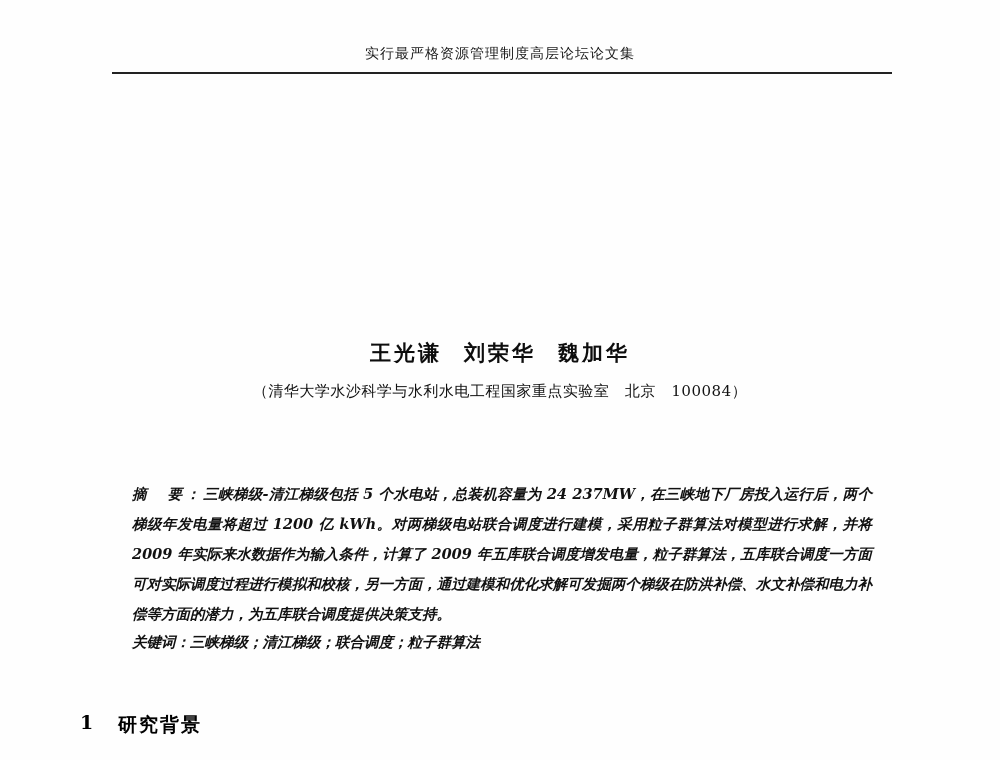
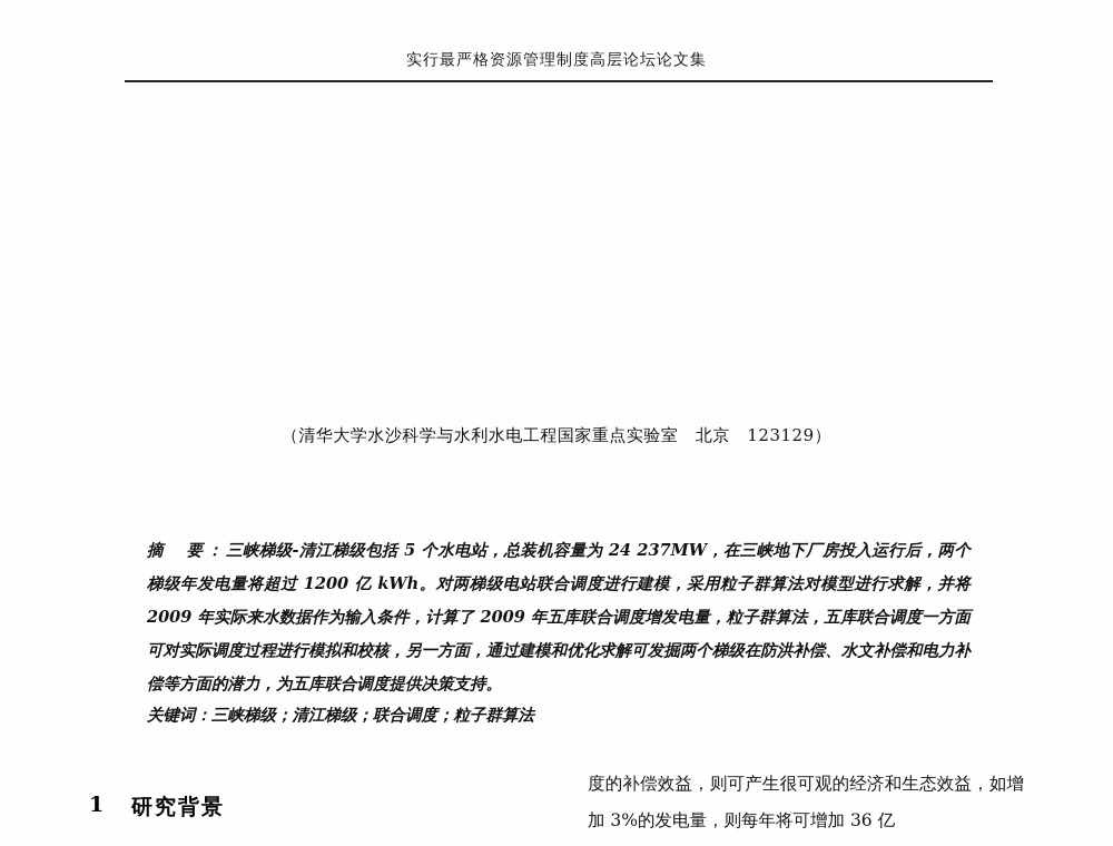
  实行最严格资源管理制度高层论坛论文集
- 王光谦 刘荣华 魏加华
- （清华大学水沙科学与水利水电工程国家重点实验室 北京 100084）
+ （清华大学水沙科学与水利水电工程国家重点实验室 北京 123129）
  摘 要：三峡梯级-清江梯级包括 5 个水电站，总装机容量为 24 237MW，在三峡地下厂房投入运行后，两个梯级年发电量将超过 1200 亿 kWh。对两梯级电站联合调度进行建模，采用粒子群算法对模型进行求解，并将 2009 年实际来水数据作为输入条件，计算了 2009 年五库联合调度增发电量，粒子群算法，五库联合调度一方面可对实际调度过程进行模拟和校核，另一方面，通过建模和优化求解可发掘两个梯级在防洪补偿、水文补偿和电力补偿等方面的潜力，为五库联合调度提供决策支持。
  关键词：三峡梯级；清江梯级；联合调度；粒子群算法
  1
  研究背景
+ 度的补偿效益，则可产生很可观的经济和生态效益，如增加 3%的发电量，则每年将可增加 36 亿
